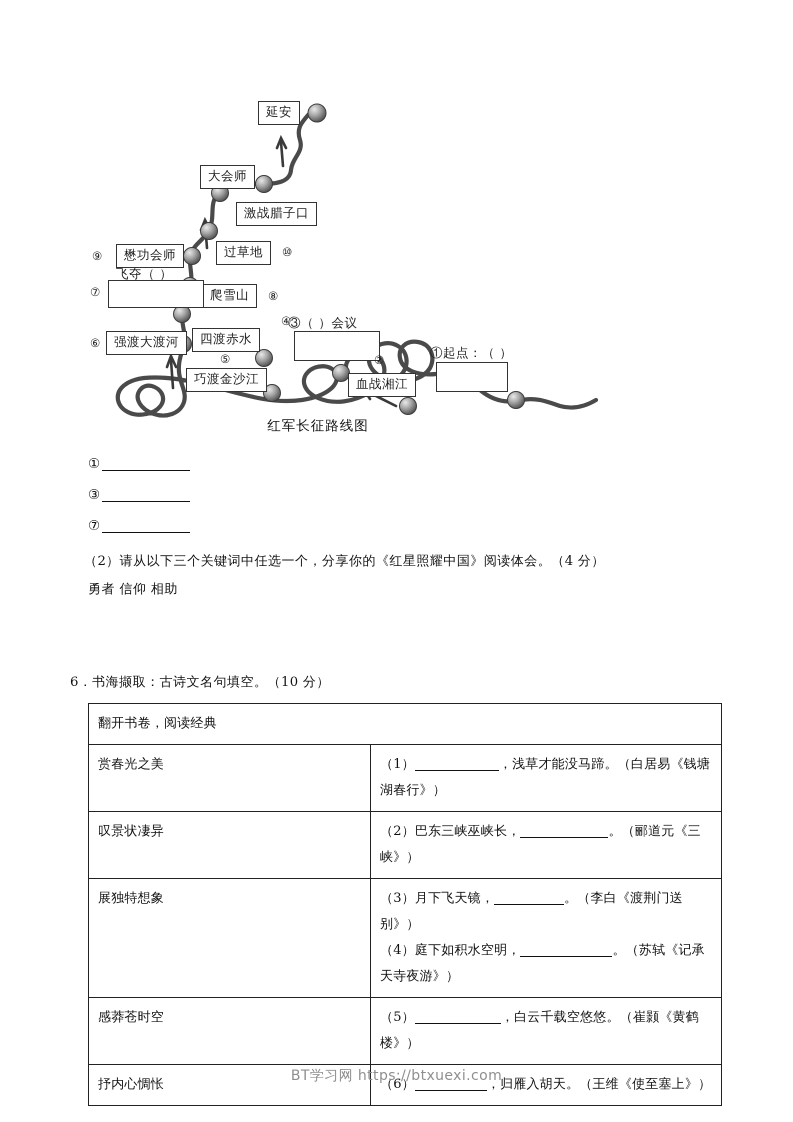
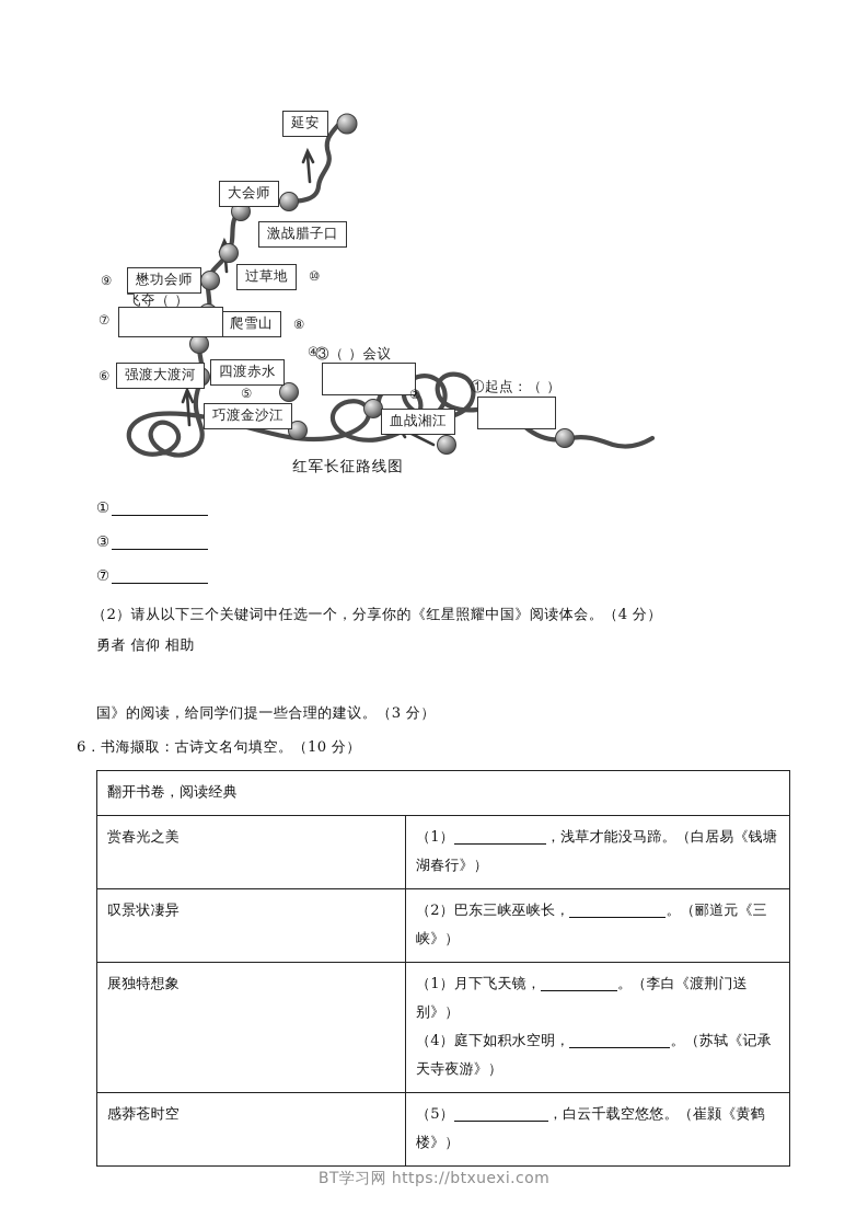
  延安
  大会师
  激战腊子口
  过草地
  懋功会师
  爬雪山
  四渡赤水
  强渡大渡河
  巧渡金沙江
  血战湘江
  飞夺（ ）
  ③（ ）会议
  ①起点：（ ）
  ②
  ④
  ⑤
  ⑥
  ⑦
  ⑧
  ⑨
  ⑩
  红军长征路线图
  ①
  ③
  ⑦
  （2）请从以下三个关键词中任选一个，分享你的《红星照耀中国》阅读体会。（4 分）
  勇者 信仰 相助
+ 国》的阅读，给同学们提一些合理的建议。（3 分）
  6．书海撷取：古诗文名句填空。（10 分）
  翻开书卷，阅读经典
  赏春光之美	（1） ，浅草才能没马蹄。（白居易《钱塘湖春行》）
  叹景状凄异	（2）巴东三峡巫峡长， 。（郦道元《三峡》）
- 展独特想象	（3）月下飞天镜， 。（李白《渡荆门送别》） （4）庭下如积水空明， 。（苏轼《记承天寺夜游》）
+ 展独特想象	（1）月下飞天镜， 。（李白《渡荆门送别》） （4）庭下如积水空明， 。（苏轼《记承天寺夜游》）
  感莽苍时空	（5） ，白云千载空悠悠。（崔颢《黄鹤楼》）
- 抒内心惆怅	（6） ，归雁入胡天。（王维《使至塞上》）
  BT学习网 https://btxuexi.com
